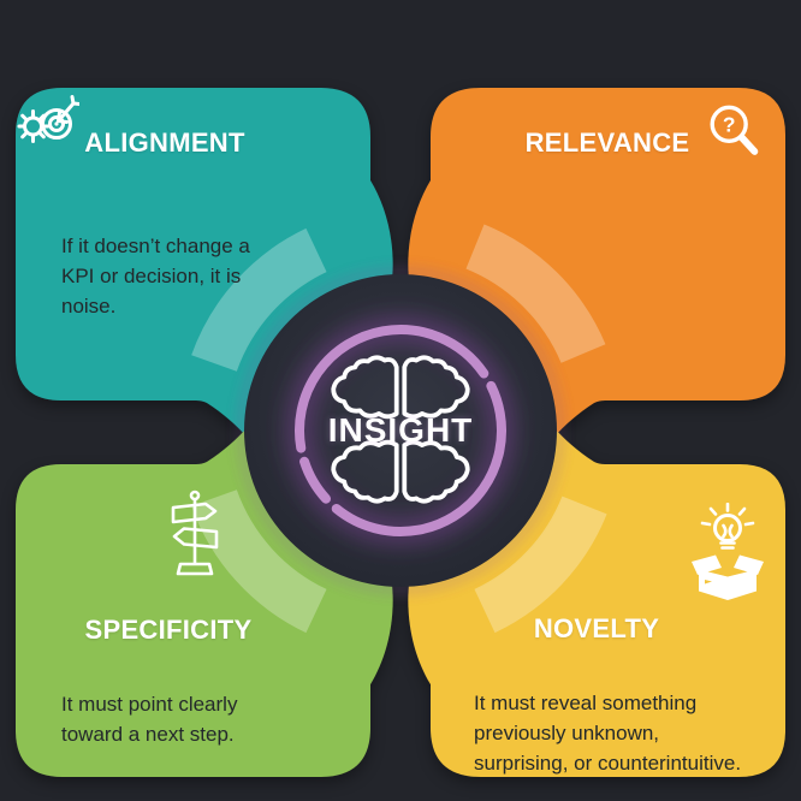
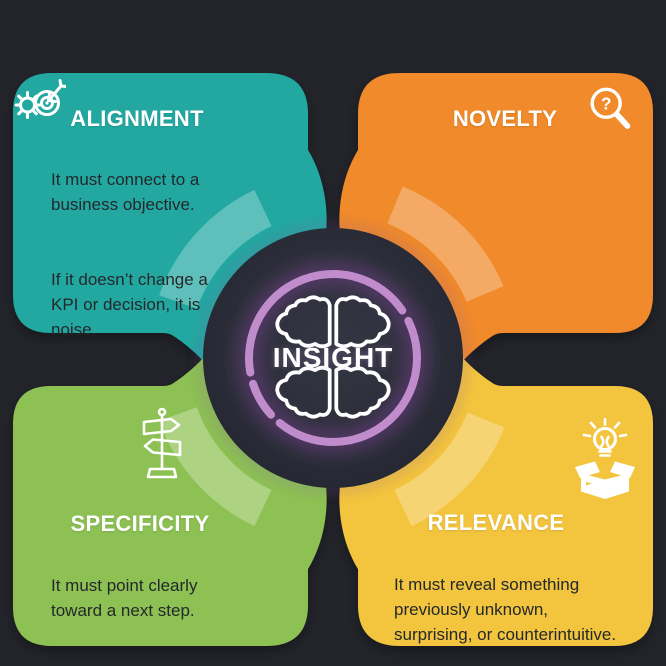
  ALIGNMENT
+ It must connect to a
+ business objective.
  If it doesn’t change a
  KPI or decision, it is
  noise.
  ?
- RELEVANCE
+ NOVELTY
  SPECIFICITY
  It must point clearly
  toward a next step.
- NOVELTY
+ RELEVANCE
  It must reveal something
  previously unknown,
  surprising, or counterintuitive.
  INSIGHT
